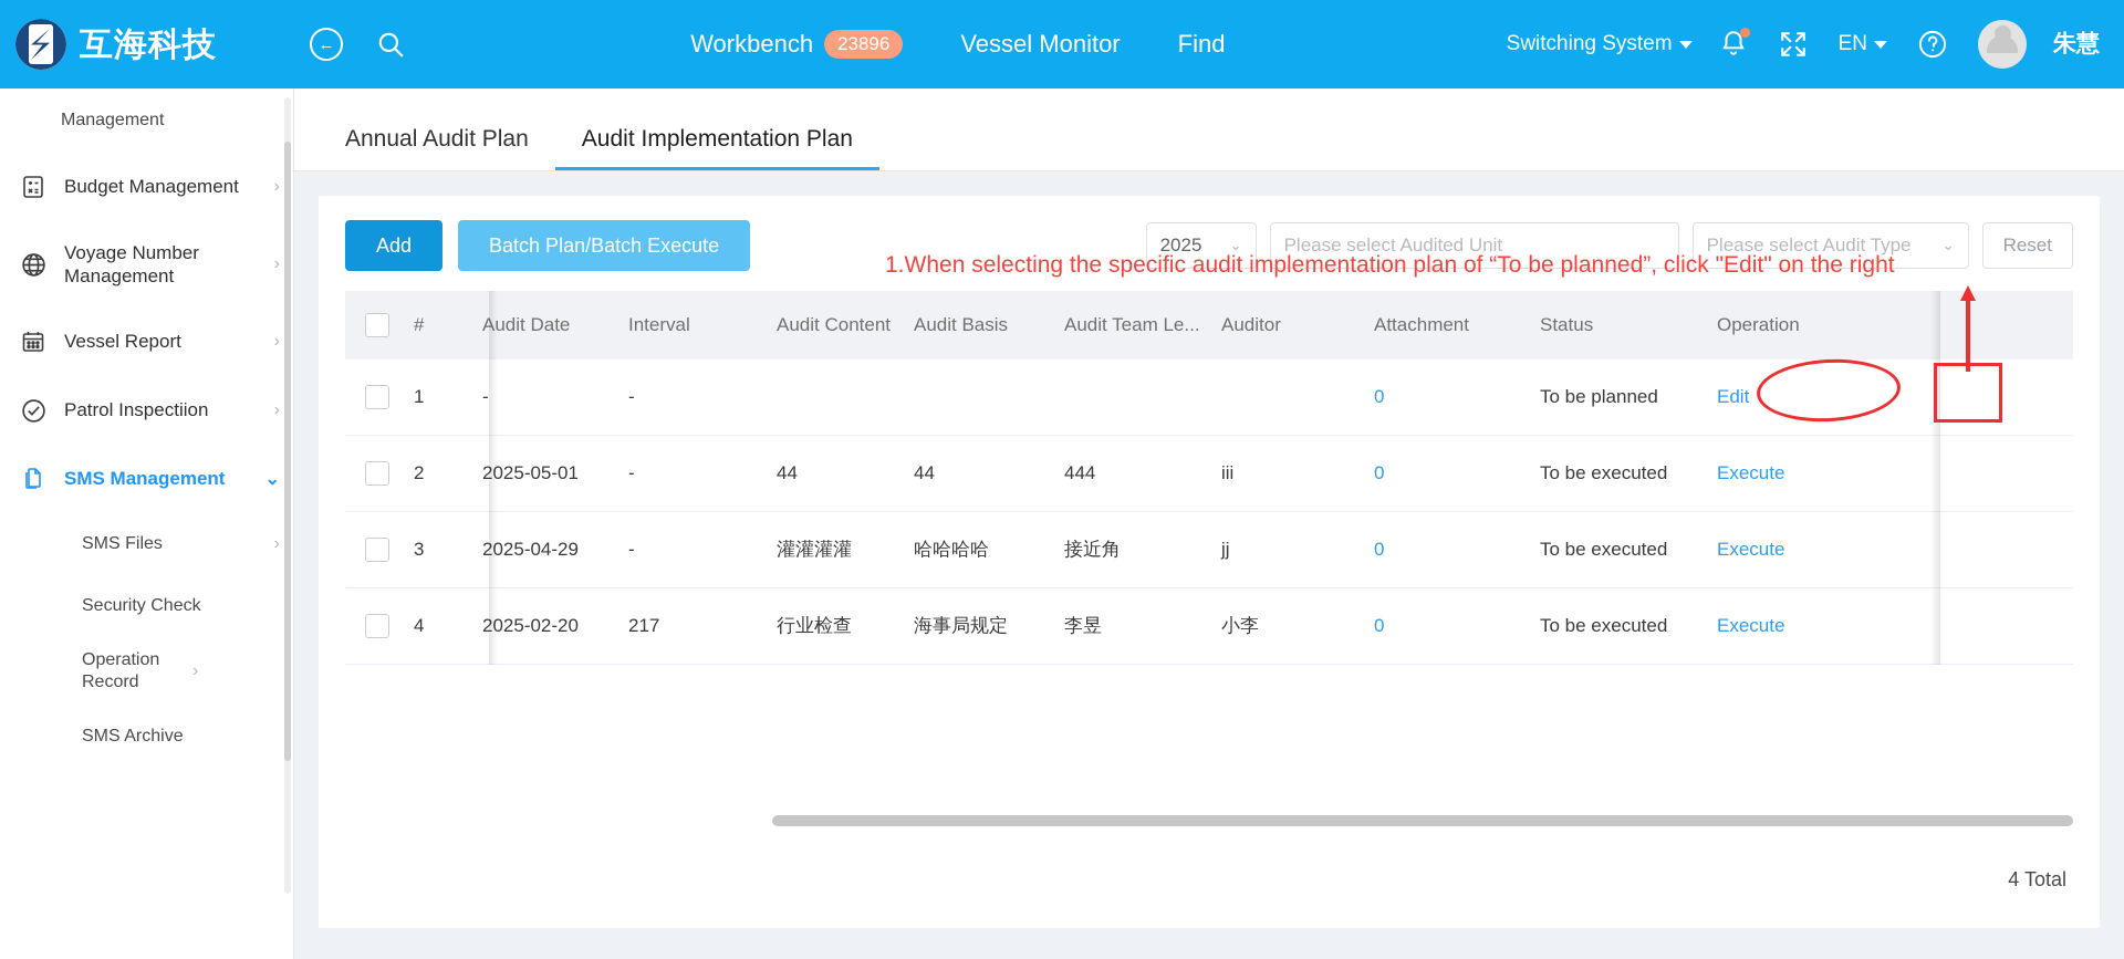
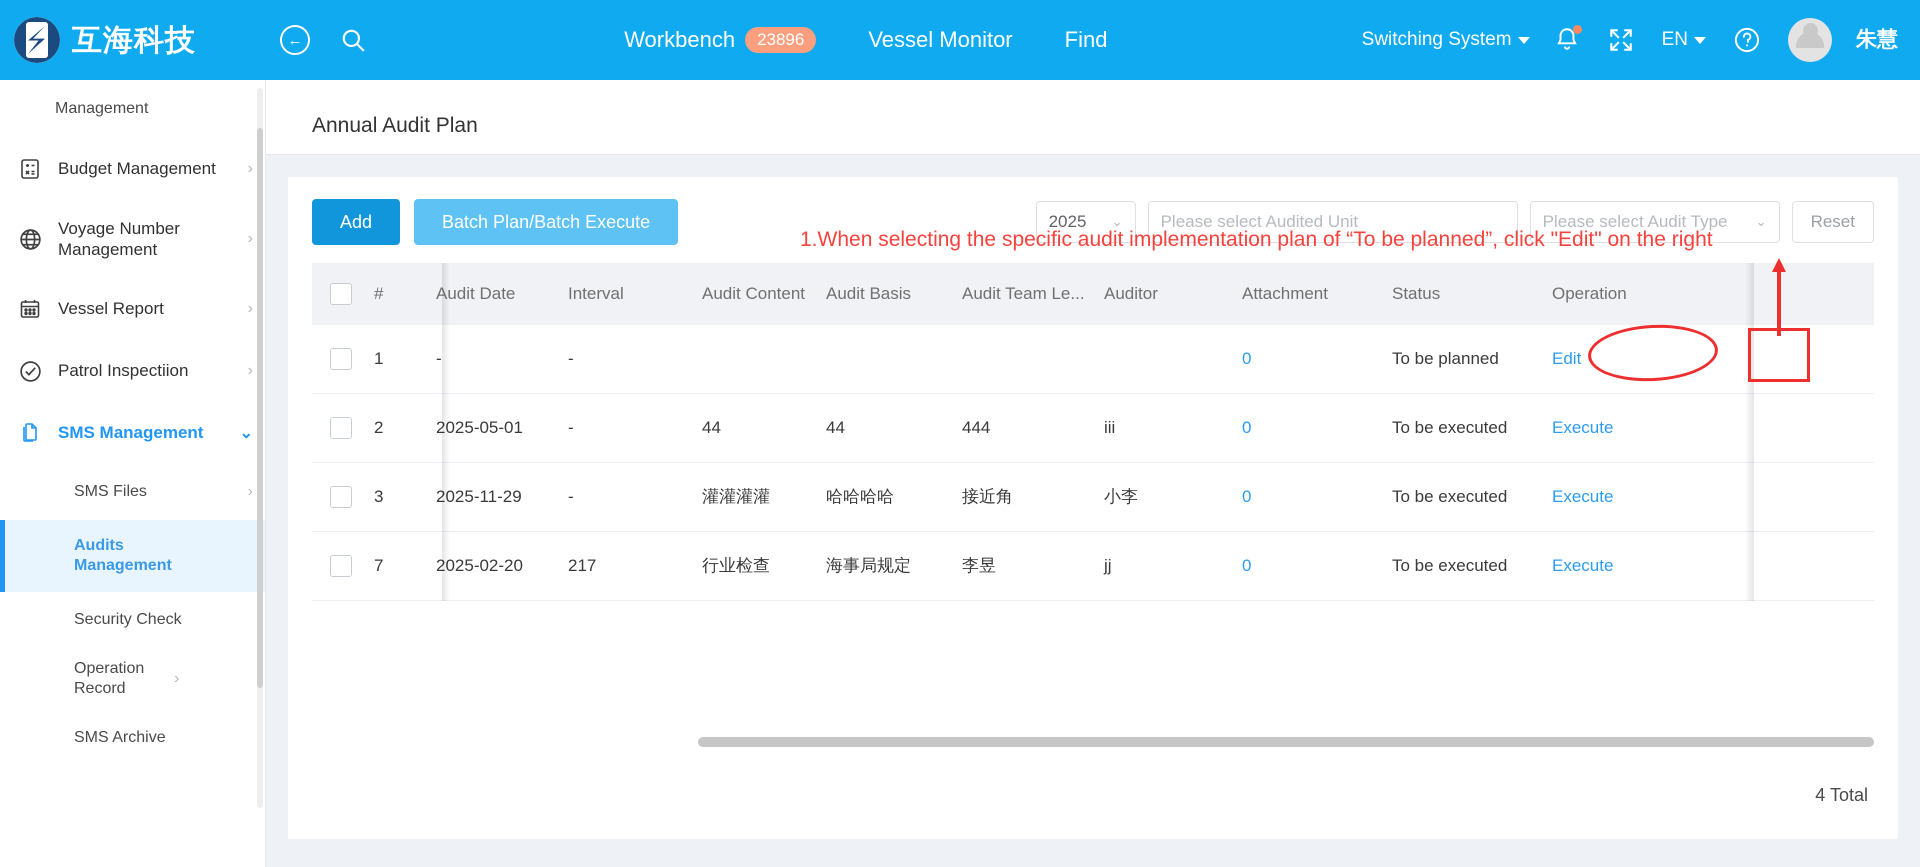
  互海科技
  ←
  Workbench
  23896
  Vessel Monitor
  Find
  Switching System
  EN
  朱慧
  Management
  Budget Management
  ›
  Voyage Number Management
  ›
  Vessel Report
  ›
  Patrol Inspectiion
  ›
  SMS Management
  ⌄
  SMS Files
  ›
+ Audits Management
  Security Check
  Operation Record
  ›
  SMS Archive
  Annual Audit Plan
- Audit Implementation Plan
  Add
  Batch Plan/Batch Execute
  2025
  ⌄
  Please select Audited Unit
  Please select Audit Type
  ⌄
  Reset
  #
  udit Date
  Interval
  Audit Content
  Audit Basis
  Audit Team Le...
  Auditor
  Attachment
  Status
  Operation
  1
  -
  -
  0
  To be planned
  Edit
  2
  2025-05-01
  -
  44
  44
  444
  iii
  0
  To be executed
  Execute
  3
- 2025-04-29
+ 2025-11-29
  -
  灌灌灌灌
  哈哈哈哈
  接近角
- jj
+ 小李
  0
  To be executed
  Execute
- 4
+ 7
  2025-02-20
  217
  行业检查
  海事局规定
  李昱
- 小李
+ jj
  0
  To be executed
  Execute
  4 Total
  1.When selecting the specific audit implementation plan of “To be planned”, click "Edit" on the right
